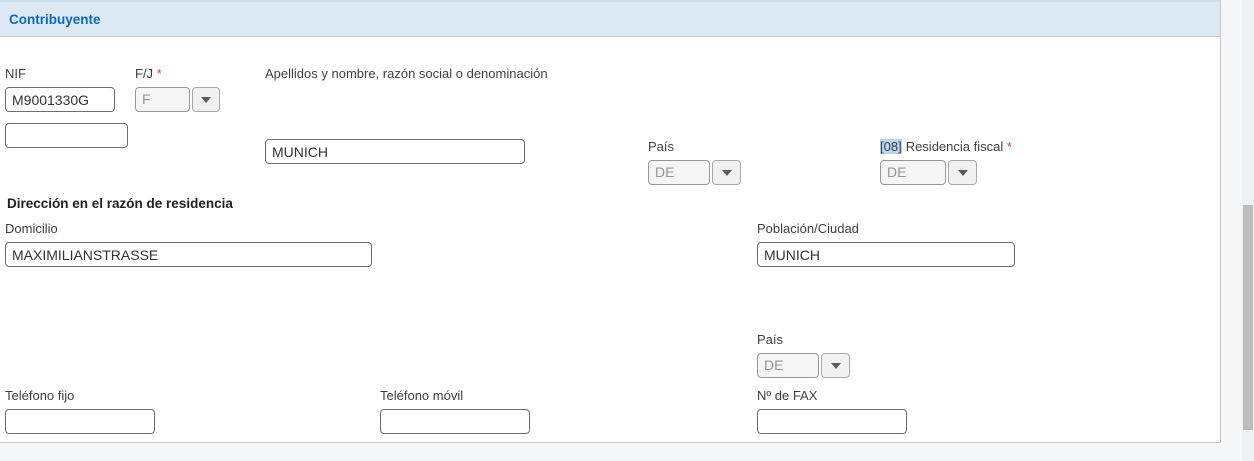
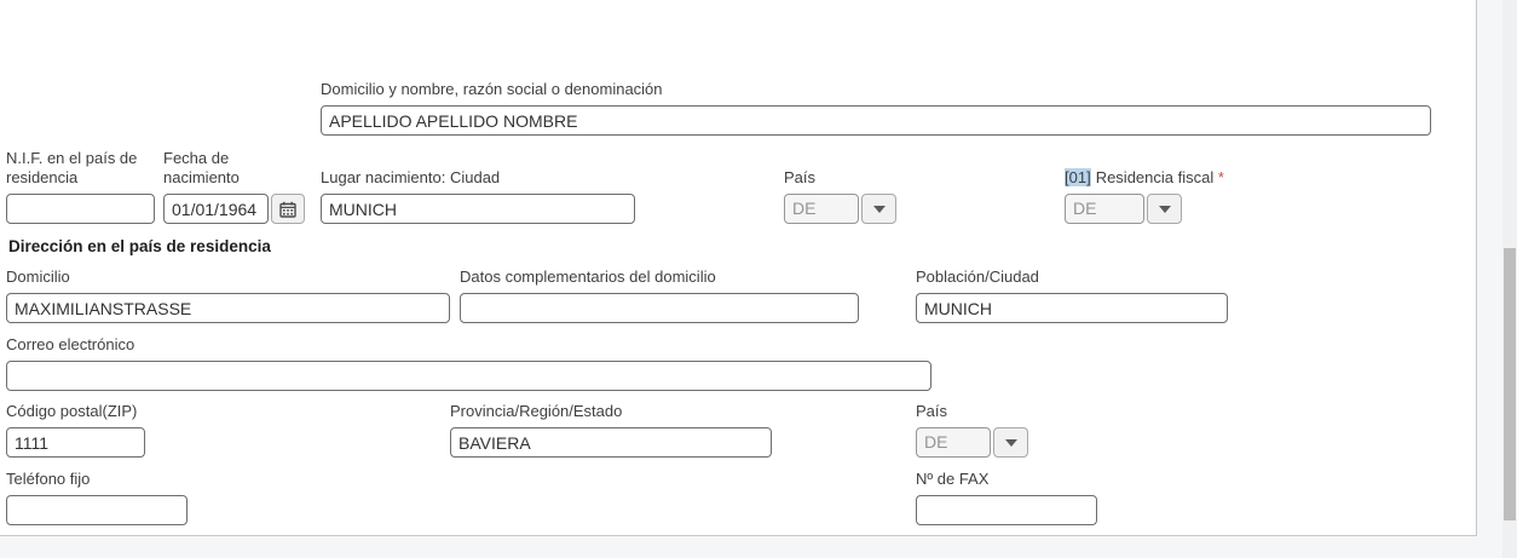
- Contribuyente
- NIF
- M9001330G
- F/J *
- F
- Apellidos y nombre, razón social o denominación
+ Domicilio y nombre, razón social o denominación
+ APELLIDO APELLIDO NOMBRE
+ N.I.F. en el país de residencia
+ Fecha de nacimiento
+ 01/01/1964
+ Lugar nacimiento: Ciudad
  MUNICH
  País
  DE
- [08] Residencia fiscal *
+ [01] Residencia fiscal *
  DE
- Dirección en el razón de residencia
+ Dirección en el país de residencia
  Domicilio
  MAXIMILIANSTRASSE
+ Datos complementarios del domicilio
  Población/Ciudad
  MUNICH
+ Correo electrónico
+ Código postal(ZIP)
+ 1111
+ Provincia/Región/Estado
+ BAVIERA
  País
  DE
  Teléfono fijo
- Teléfono móvil
  Nº de FAX
